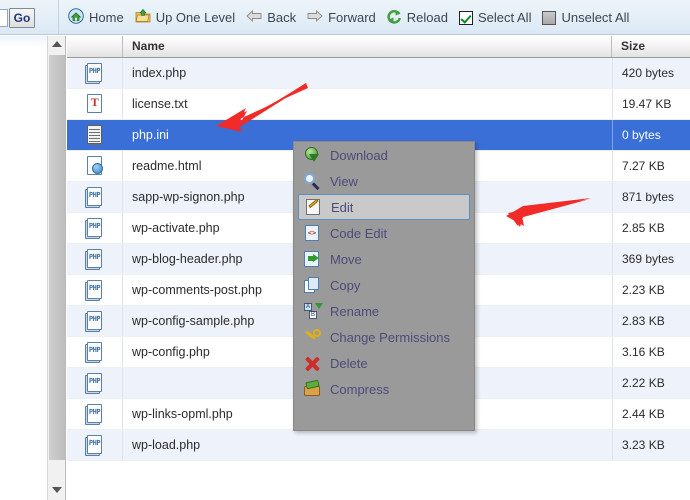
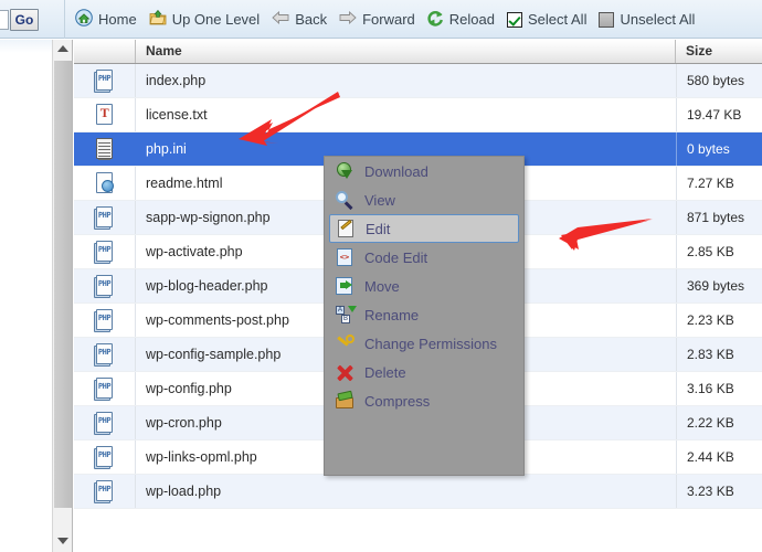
  Go
  Home
  Up One Level
  Back
  Forward
  Reload
  Select All
  Unselect All
  Name
  Size
  PHP
  index.php
- 420 bytes
+ 580 bytes
  T
  license.txt
  19.47 KB
  php.ini
  0 bytes
  readme.html
  7.27 KB
  PHP
  sapp-wp-signon.php
  871 bytes
  PHP
  wp-activate.php
  2.85 KB
  PHP
  wp-blog-header.php
  369 bytes
  PHP
  wp-comments-post.php
  2.23 KB
  PHP
  wp-config-sample.php
  2.83 KB
  PHP
  wp-config.php
  3.16 KB
  PHP
+ wp-cron.php
  2.22 KB
  PHP
  wp-links-opml.php
  2.44 KB
  PHP
  wp-load.php
  3.23 KB
  Download
  View
  Edit
  <>
  Code Edit
  Move
- Copy
  Rename
  Change Permissions
  Delete
  Compress
